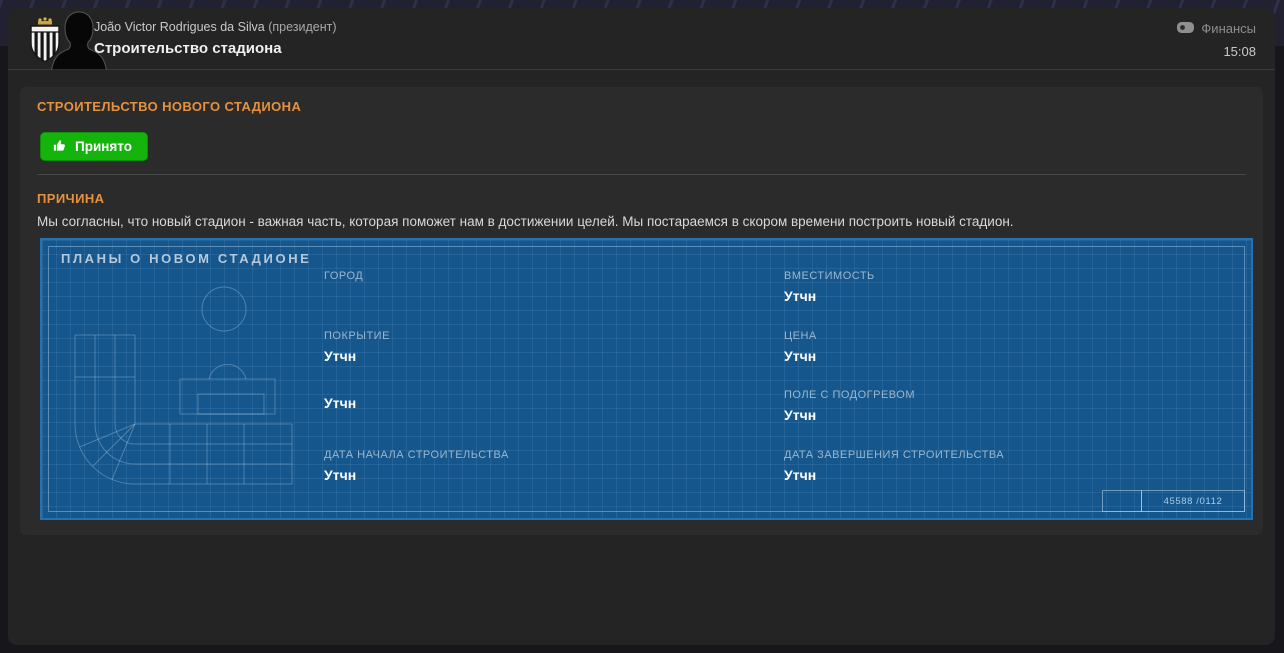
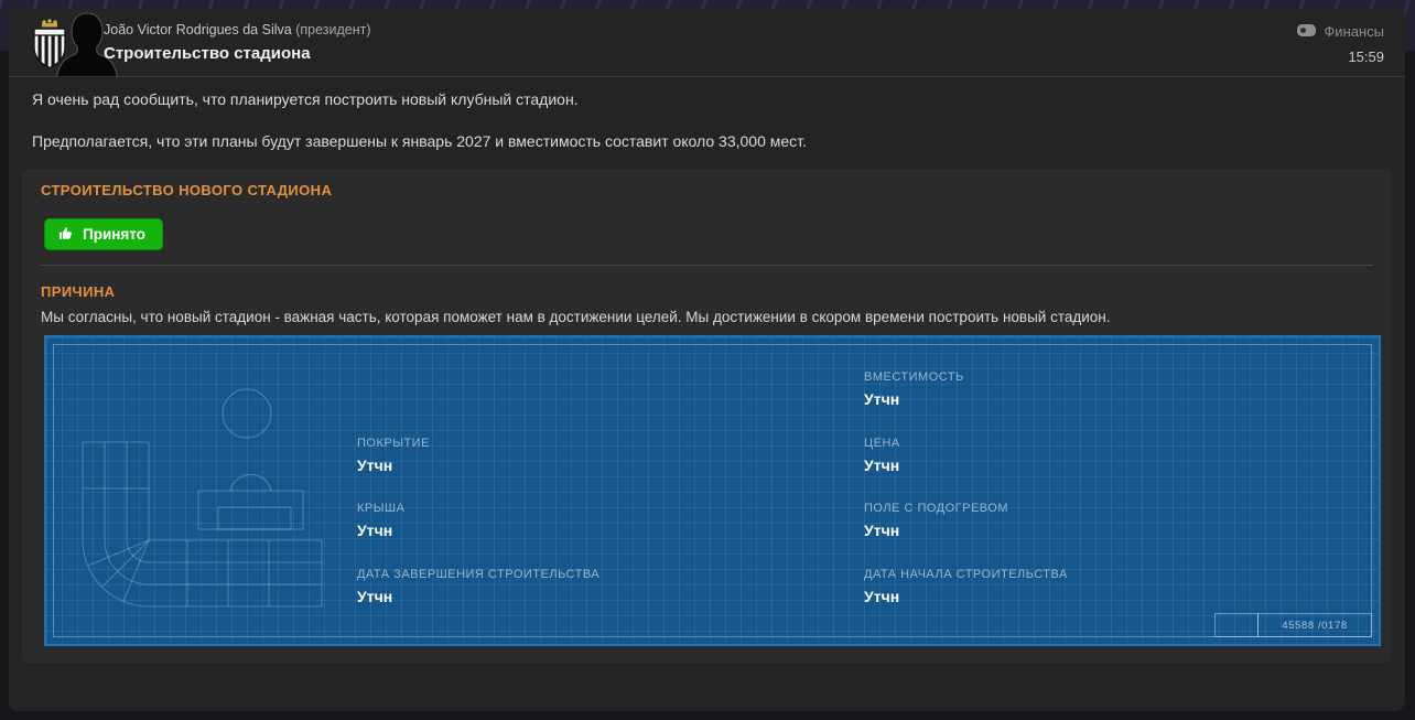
  João Victor Rodrigues da Silva (президент)
  Строительство стадиона
  Финансы
- 15:08
+ 15:59
+ Я очень рад сообщить, что планируется построить новый клубный стадион.
+ Предполагается, что эти планы будут завершены к январь 2027 и вместимость составит около 33,000 мест.
  СТРОИТЕЛЬСТВО НОВОГО СТАДИОНА
  Принято
  ПРИЧИНА
- Мы согласны, что новый стадион - важная часть, которая поможет нам в достижении целей. Мы постараемся в скором времени построить новый стадион.
+ Мы согласны, что новый стадион - важная часть, которая поможет нам в достижении целей. Мы достижении в скором времени построить новый стадион.
- ПЛАНЫ О НОВОМ СТАДИОНЕ
- ГОРОД
  ПОКРЫТИЕ
  Утчн
+ КРЫША
  Утчн
- ДАТА НАЧАЛА СТРОИТЕЛЬСТВА
+ ДАТА ЗАВЕРШЕНИЯ СТРОИТЕЛЬСТВА
  Утчн
  ВМЕСТИМОСТЬ
  Утчн
  ЦЕНА
  Утчн
  ПОЛЕ С ПОДОГРЕВОМ
  Утчн
- ДАТА ЗАВЕРШЕНИЯ СТРОИТЕЛЬСТВА
+ ДАТА НАЧАЛА СТРОИТЕЛЬСТВА
  Утчн
- 45588 /0112
+ 45588 /0178
